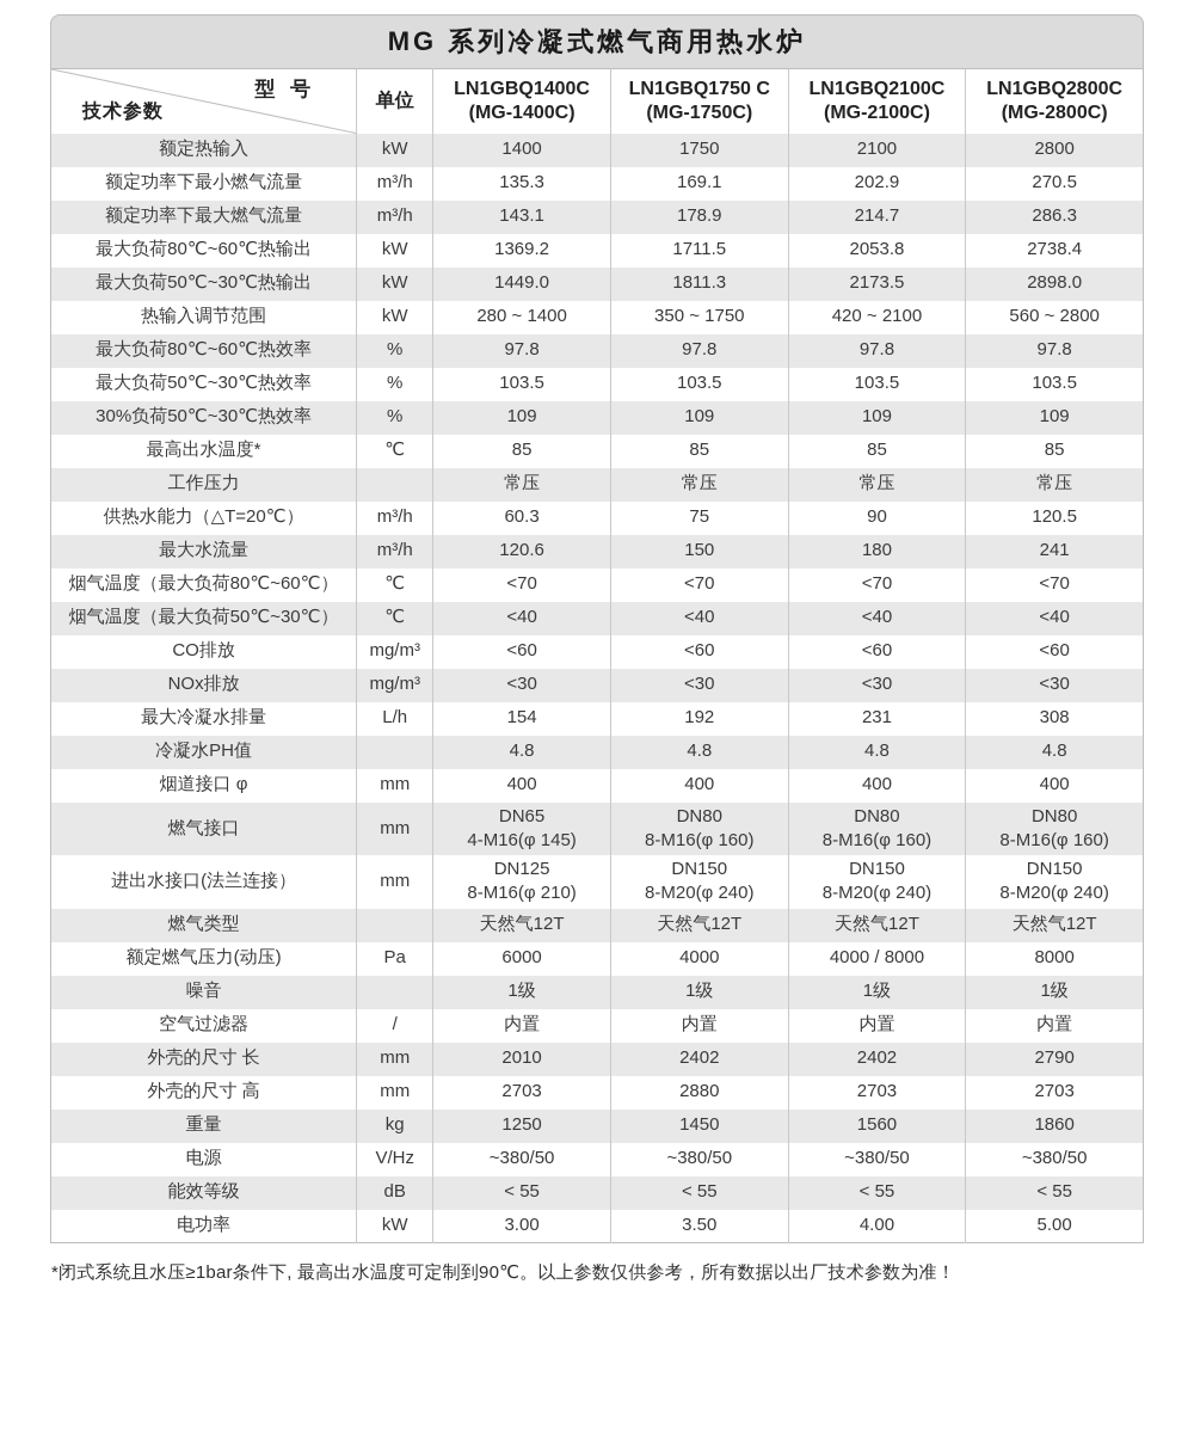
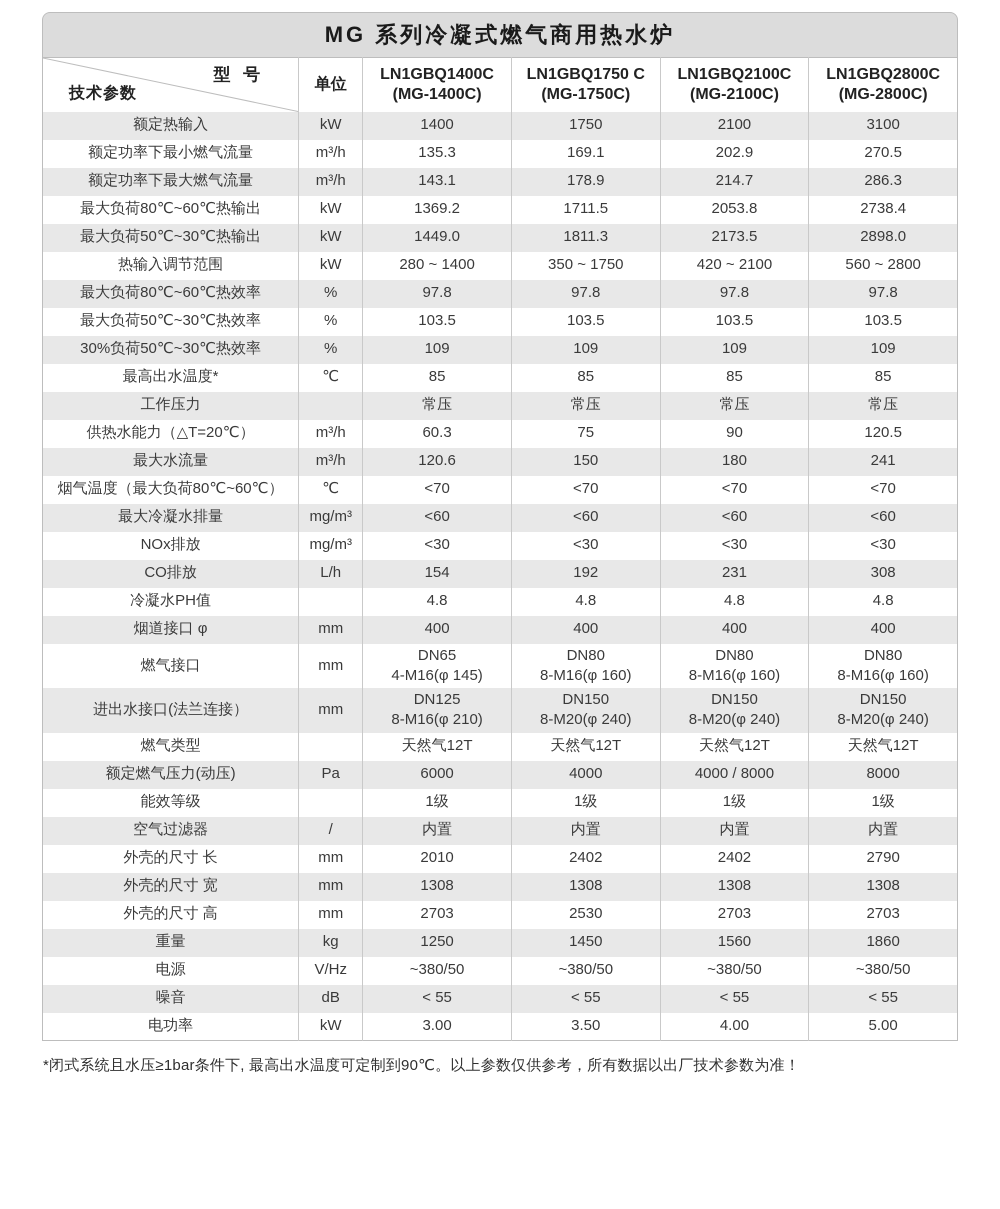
  MG 系列冷凝式燃气商用热水炉
  型 号 技术参数	单位	LN1GBQ1400C (MG-1400C)	LN1GBQ1750 C (MG-1750C)	LN1GBQ2100C (MG-2100C)	LN1GBQ2800C (MG-2800C)
- 额定热输入	kW	1400	1750	2100	2800
+ 额定热输入	kW	1400	1750	2100	3100
  额定功率下最小燃气流量	m³/h	135.3	169.1	202.9	270.5
  额定功率下最大燃气流量	m³/h	143.1	178.9	214.7	286.3
  最大负荷80℃~60℃热输出	kW	1369.2	1711.5	2053.8	2738.4
  最大负荷50℃~30℃热输出	kW	1449.0	1811.3	2173.5	2898.0
  热输入调节范围	kW	280 ~ 1400	350 ~ 1750	420 ~ 2100	560 ~ 2800
  最大负荷80℃~60℃热效率	%	97.8	97.8	97.8	97.8
  最大负荷50℃~30℃热效率	%	103.5	103.5	103.5	103.5
  30%负荷50℃~30℃热效率	%	109	109	109	109
  最高出水温度*	℃	85	85	85	85
  工作压力		常压	常压	常压	常压
  供热水能力（△T=20℃）	m³/h	60.3	75	90	120.5
  最大水流量	m³/h	120.6	150	180	241
  烟气温度（最大负荷80℃~60℃）	℃	<70	<70	<70	<70
- 烟气温度（最大负荷50℃~30℃）	℃	<40	<40	<40	<40
- CO排放	mg/m³	<60	<60	<60	<60
+ 最大冷凝水排量	mg/m³	<60	<60	<60	<60
  NOx排放	mg/m³	<30	<30	<30	<30
- 最大冷凝水排量	L/h	154	192	231	308
+ CO排放	L/h	154	192	231	308
  冷凝水PH值		4.8	4.8	4.8	4.8
  烟道接口 φ	mm	400	400	400	400
  燃气接口	mm	DN65 4-M16(φ 145)	DN80 8-M16(φ 160)	DN80 8-M16(φ 160)	DN80 8-M16(φ 160)
  进出水接口(法兰连接）	mm	DN125 8-M16(φ 210)	DN150 8-M20(φ 240)	DN150 8-M20(φ 240)	DN150 8-M20(φ 240)
  燃气类型		天然气12T	天然气12T	天然气12T	天然气12T
  额定燃气压力(动压)	Pa	6000	4000	4000 / 8000	8000
- 噪音		1级	1级	1级	1级
+ 能效等级		1级	1级	1级	1级
  空气过滤器	/	内置	内置	内置	内置
  外壳的尺寸 长	mm	2010	2402	2402	2790
+ 外壳的尺寸 宽	mm	1308	1308	1308	1308
- 外壳的尺寸 高	mm	2703	2880	2703	2703
+ 外壳的尺寸 高	mm	2703	2530	2703	2703
  重量	kg	1250	1450	1560	1860
  电源	V/Hz	~380/50	~380/50	~380/50	~380/50
- 能效等级	dB	< 55	< 55	< 55	< 55
+ 噪音	dB	< 55	< 55	< 55	< 55
  电功率	kW	3.00	3.50	4.00	5.00
  *闭式系统且水压≥1bar条件下, 最高出水温度可定制到90℃。以上参数仅供参考，所有数据以出厂技术参数为准！
